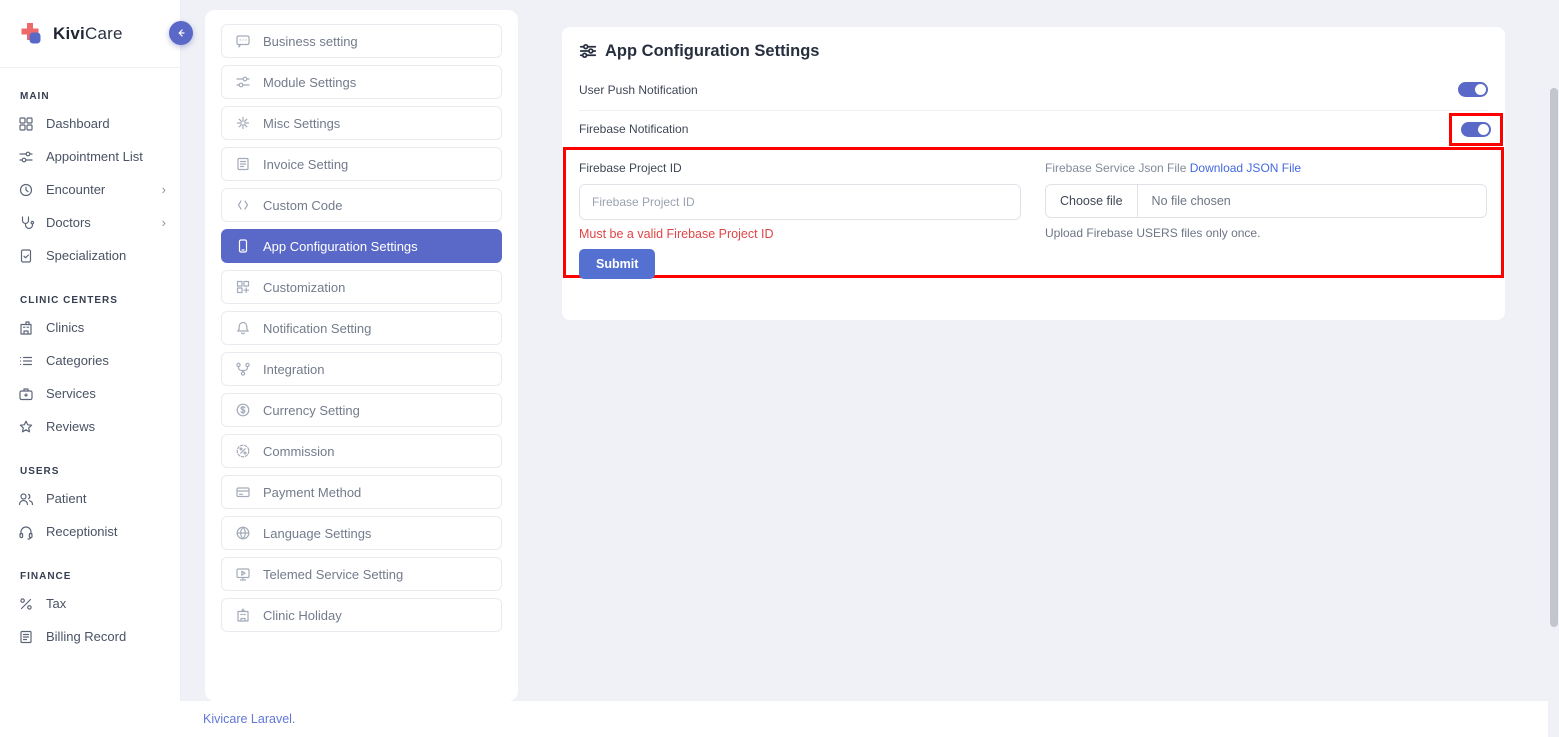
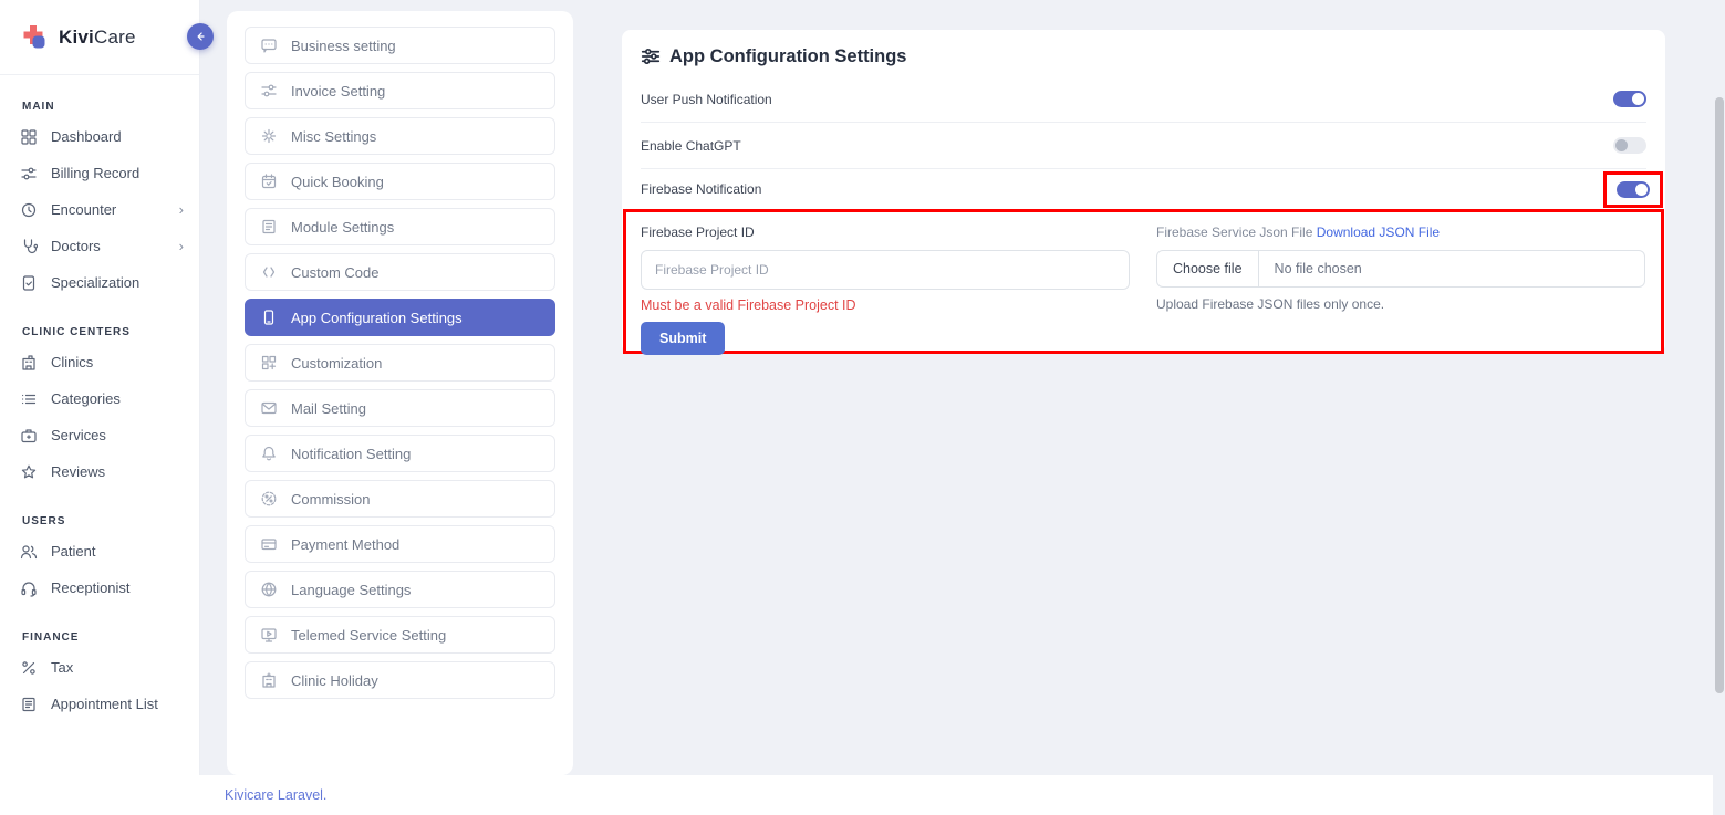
  KiviCare
  MAIN
  Dashboard
- Appointment List
+ Billing Record
  Encounter
  ›
  Doctors
  ›
  Specialization
  CLINIC CENTERS
  Clinics
  Categories
  Services
  Reviews
  USERS
  Patient
  Receptionist
  FINANCE
  Tax
- Billing Record
+ Appointment List
  Business setting
- Module Settings
+ Invoice Setting
  Misc Settings
+ Quick Booking
- Invoice Setting
+ Module Settings
  Custom Code
  App Configuration Settings
  Customization
+ Mail Setting
  Notification Setting
- Integration
- Currency Setting
  Commission
  Payment Method
  Language Settings
  Telemed Service Setting
  Clinic Holiday
  App Configuration Settings
  User Push Notification
+ Enable ChatGPT
  Firebase Notification
  Firebase Project ID
  Firebase Project ID
  Must be a valid Firebase Project ID
  Submit
  Firebase Service Json File Download JSON File
  Choose file
  No file chosen
- Upload Firebase USERS files only once.
+ Upload Firebase JSON files only once.
  Kivicare Laravel.
